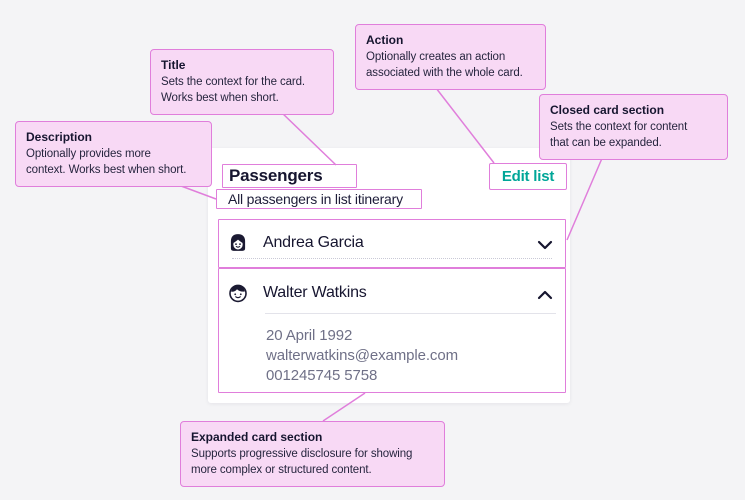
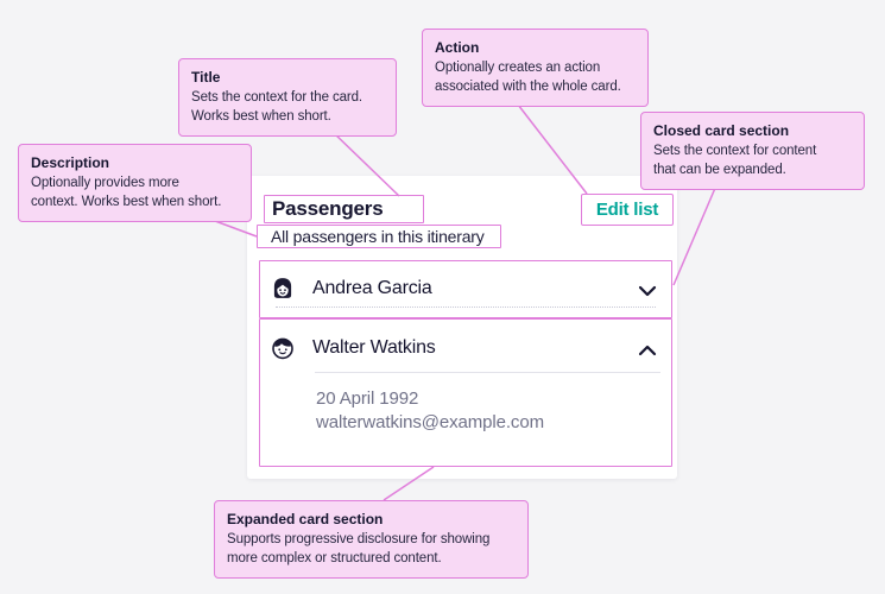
  Passengers
- All passengers in list itinerary
+ All passengers in this itinerary
  Edit list
  Andrea Garcia
  Walter Watkins
  20 April 1992
  walterwatkins@example.com
- 001245745 5758
  Title
  Sets the context for the card.
  Works best when short.
  Action
  Optionally creates an action
  associated with the whole card.
  Closed card section
  Sets the context for content
  that can be expanded.
  Description
  Optionally provides more
  context. Works best when short.
  Expanded card section
  Supports progressive disclosure for showing
  more complex or structured content.
